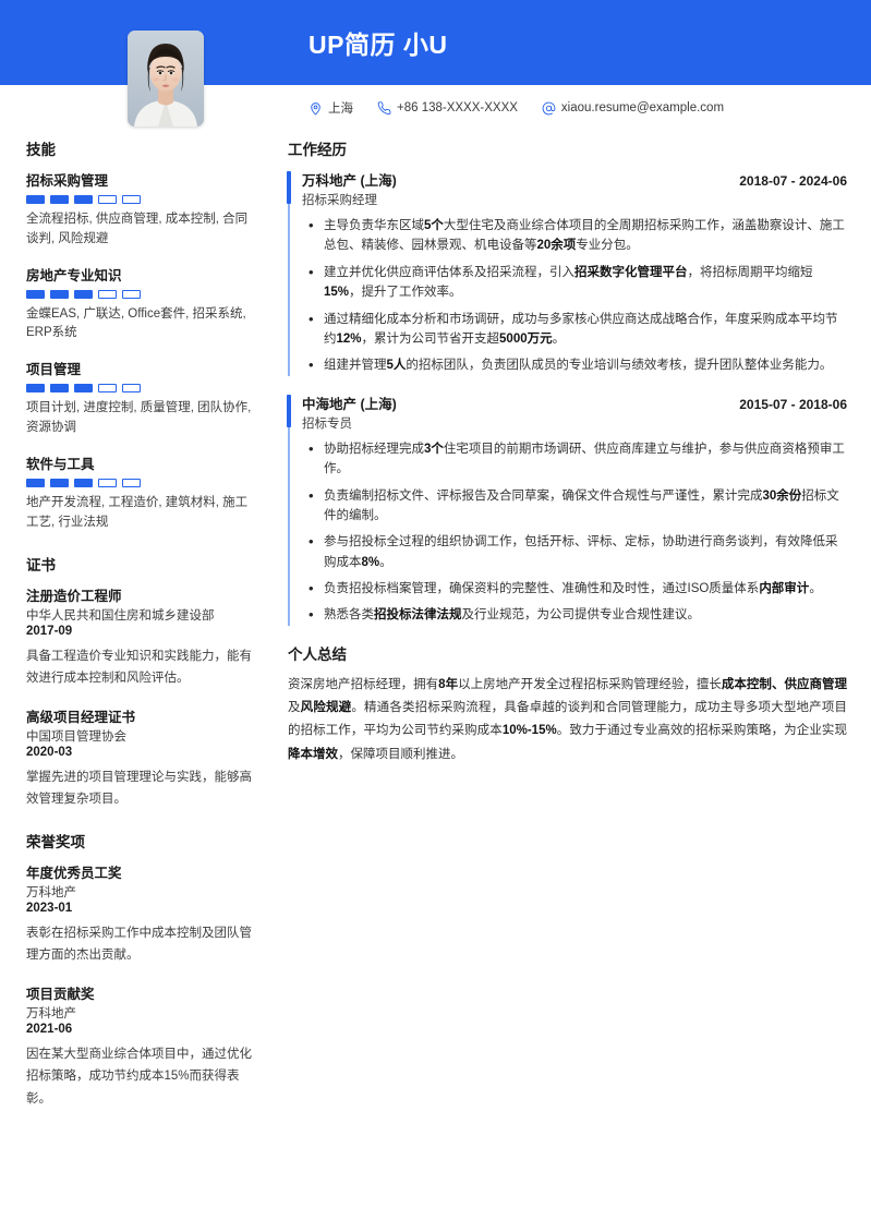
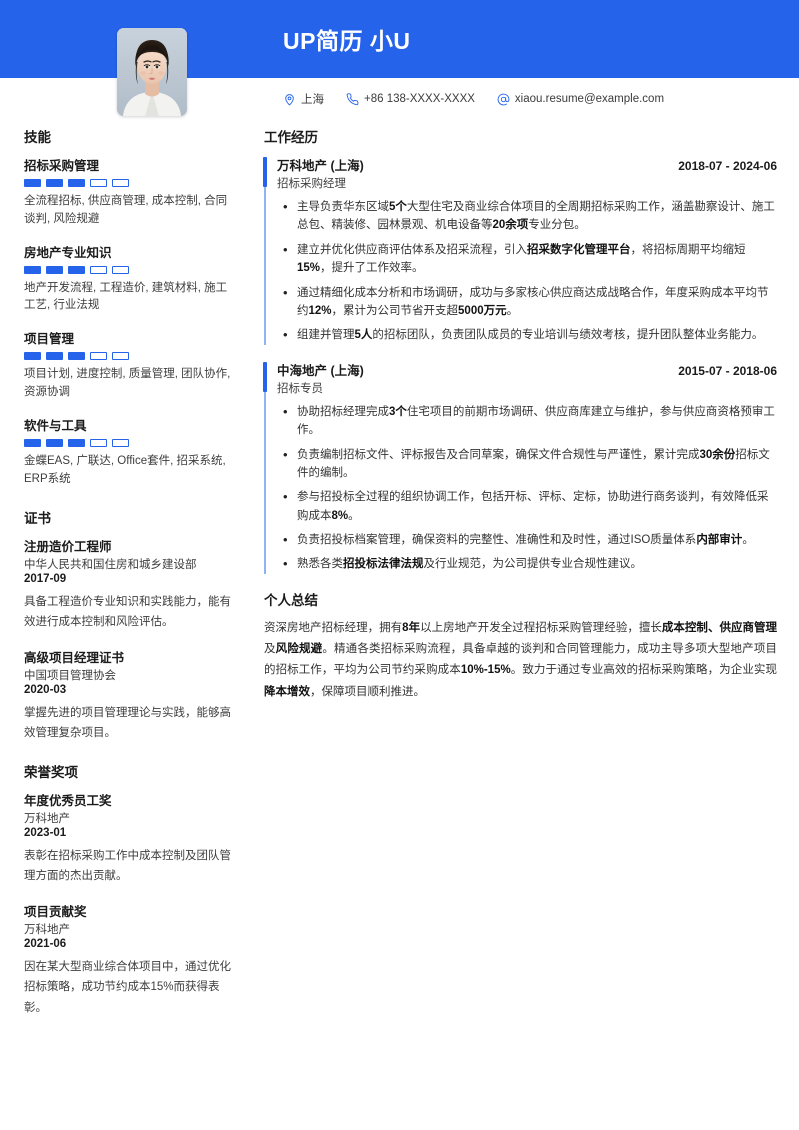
  UP简历 小U
  上海
  +86 138-XXXX-XXXX
  xiaou.resume@example.com
  技能
  招标采购管理
  全流程招标, 供应商管理, 成本控制, 合同谈判, 风险规避
  房地产专业知识
- 金蝶EAS, 广联达, Office套件, 招采系统, ERP系统
+ 地产开发流程, 工程造价, 建筑材料, 施工工艺, 行业法规
  项目管理
  项目计划, 进度控制, 质量管理, 团队协作, 资源协调
  软件与工具
- 地产开发流程, 工程造价, 建筑材料, 施工工艺, 行业法规
+ 金蝶EAS, 广联达, Office套件, 招采系统, ERP系统
  证书
  注册造价工程师
  中华人民共和国住房和城乡建设部
  2017-09
  具备工程造价专业知识和实践能力，能有效进行成本控制和风险评估。
  高级项目经理证书
  中国项目管理协会
  2020-03
  掌握先进的项目管理理论与实践，能够高效管理复杂项目。
  荣誉奖项
  年度优秀员工奖
  万科地产
  2023-01
  表彰在招标采购工作中成本控制及团队管理方面的杰出贡献。
  项目贡献奖
  万科地产
  2021-06
  因在某大型商业综合体项目中，通过优化招标策略，成功节约成本15%而获得表彰。
  工作经历
  万科地产 (上海)
  2018-07 - 2024-06
  招标采购经理
  主导负责华东区域5个大型住宅及商业综合体项目的全周期招标采购工作，涵盖勘察设计、施工总包、精装修、园林景观、机电设备等20余项专业分包。
  建立并优化供应商评估体系及招采流程，引入招采数字化管理平台，将招标周期平均缩短15%，提升了工作效率。
  通过精细化成本分析和市场调研，成功与多家核心供应商达成战略合作，年度采购成本平均节约12%，累计为公司节省开支超5000万元。
  组建并管理5人的招标团队，负责团队成员的专业培训与绩效考核，提升团队整体业务能力。
  中海地产 (上海)
  2015-07 - 2018-06
  招标专员
  协助招标经理完成3个住宅项目的前期市场调研、供应商库建立与维护，参与供应商资格预审工作。
  负责编制招标文件、评标报告及合同草案，确保文件合规性与严谨性，累计完成30余份招标文件的编制。
  参与招投标全过程的组织协调工作，包括开标、评标、定标，协助进行商务谈判，有效降低采购成本8%。
  负责招投标档案管理，确保资料的完整性、准确性和及时性，通过ISO质量体系内部审计。
  熟悉各类招投标法律法规及行业规范，为公司提供专业合规性建议。
  个人总结
  资深房地产招标经理，拥有8年以上房地产开发全过程招标采购管理经验，擅长成本控制、供应商管理及风险规避。精通各类招标采购流程，具备卓越的谈判和合同管理能力，成功主导多项大型地产项目的招标工作，平均为公司节约采购成本10%-15%。致力于通过专业高效的招标采购策略，为企业实现降本增效，保障项目顺利推进。
